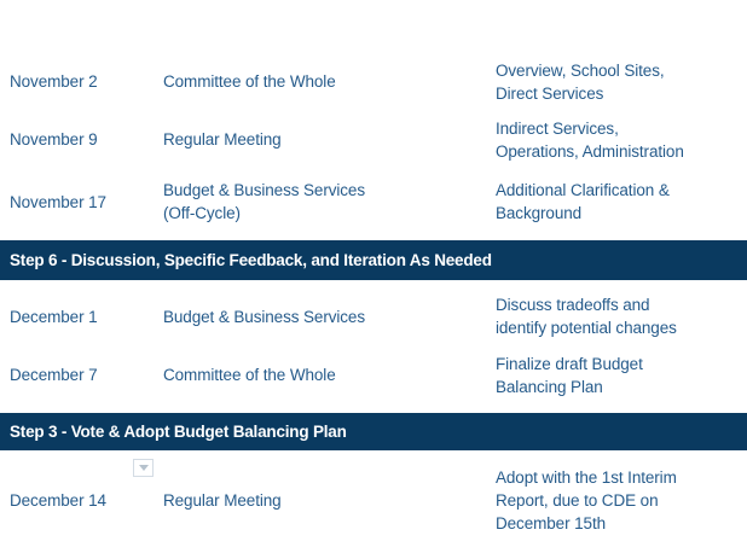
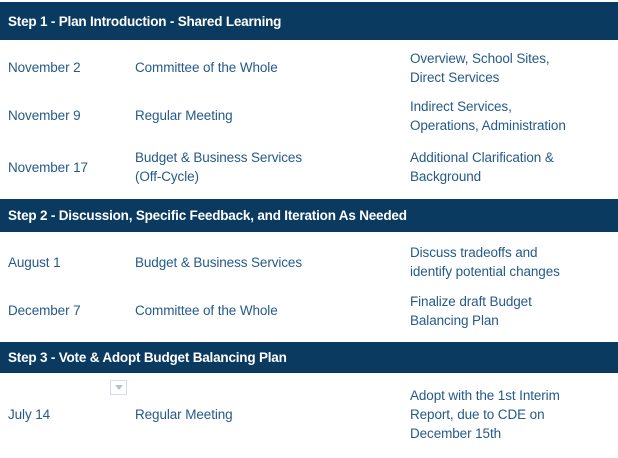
+ Step 1 - Plan Introduction - Shared Learning
  November 2
  Committee of the Whole
  Overview, School Sites,
  Direct Services
  November 9
  Regular Meeting
  Indirect Services,
  Operations, Administration
  November 17
  Budget & Business Services
  (Off-Cycle)
  Additional Clarification &
  Background
- Step 6 - Discussion, Specific Feedback, and Iteration As Needed
+ Step 2 - Discussion, Specific Feedback, and Iteration As Needed
- December 1
+ August 1
  Budget & Business Services
  Discuss tradeoffs and
  identify potential changes
  December 7
  Committee of the Whole
  Finalize draft Budget
  Balancing Plan
  Step 3 - Vote & Adopt Budget Balancing Plan
- December 14
+ July 14
  Regular Meeting
  Adopt with the 1st Interim
  Report, due to CDE on
  December 15th
